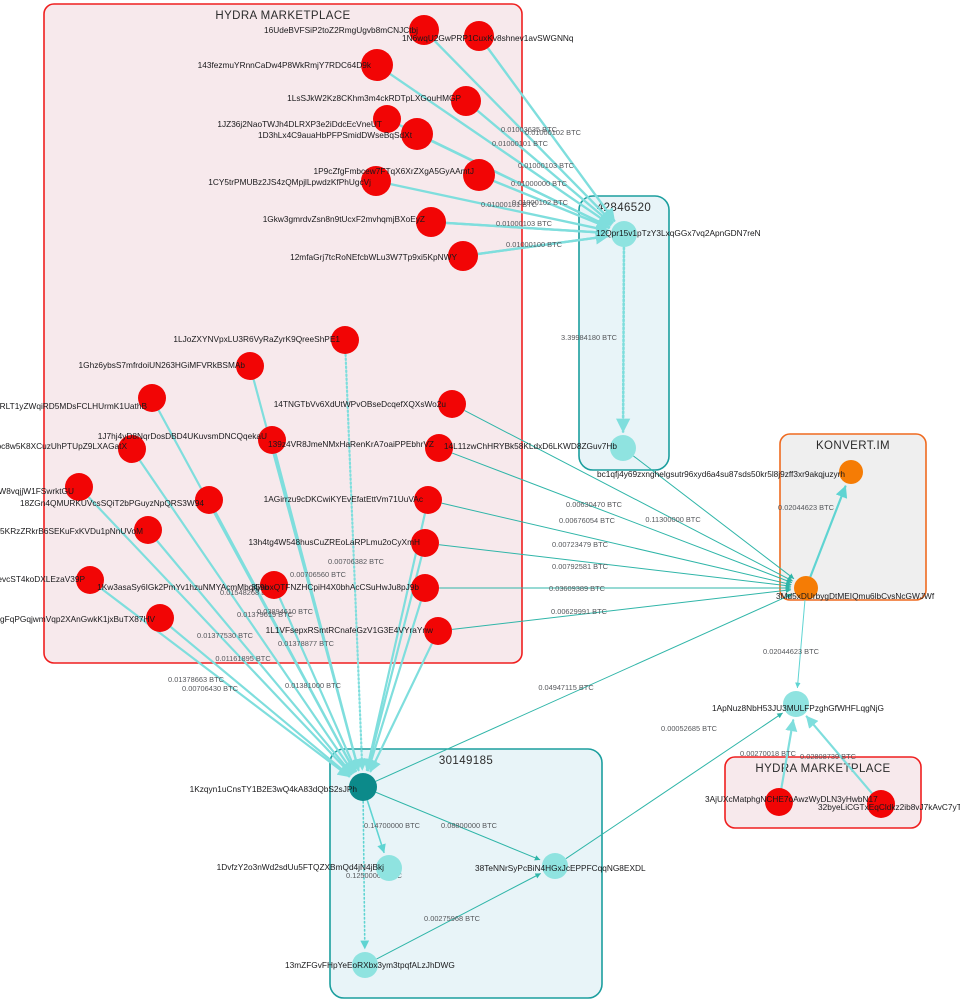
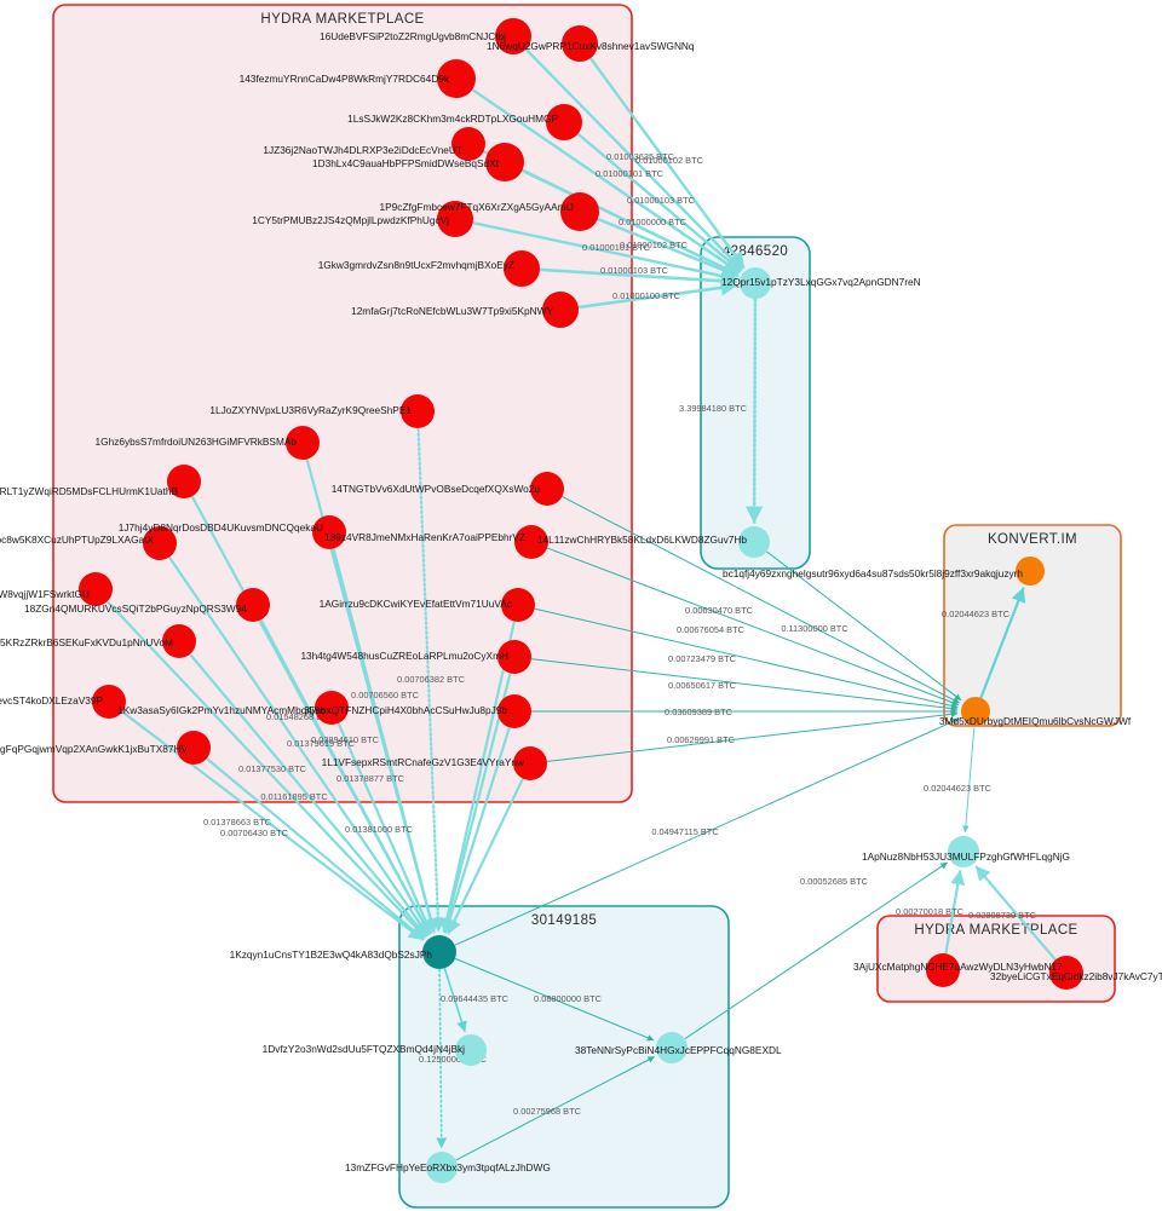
  HYDRA MARKETPLACE
  42846520
  KONVERT.IM
  30149185
  HYDA MARKETPLACE
  0.01000102 BTC
  0.01003635 BTC
  0.01000101 BTC
  0.01000103 BTC
  0.01000000 BTC
  0.01000102 BTC
  0.01000101 BTC
  0.01000103 BTC
  0.01000100 BTC
  3.39984180 BTC
  0.11300000 BTC
  0.00630470 BTC
  0.00676054 BTC
  0.00723479 BTC
- 0.00792581 BTC
+ 0.00650617 BTC
  0.03609389 BTC
  0.00629991 BTC
  0.02044623 BTC
  0.02044623 BTC
  0.00270018 BTC
  0.02808739 BTC
  0.08800000 BTC
- 0.14700000 BTC
+ 0.09644435 BTC
  0.00275968 BTC
  0.04947115 BTC
  0.00052685 BTC
  0.00706560 BTC
  0.01377530 BTC
  0.01548268
  0.01379619 BTC
  0.01378663 BTC
  0.01378877 BTC
  0.01161895 BTC
  0.00706382 BTC
  0.03894610 BTC
  0.00706430 BTC
  0.01381000 BTC
  16UdeBVFSiP2toZ2RmgUgvb8mCNJCtbj
  1N6wqU2GwPRP1CuxKv8shnev1avSWGNNq
  143fezmuYRnnCaDw4P8WkRmjY7RDC64D9k
  1LsSJkW2Kz8CKhm3m4ckRDTpLXGouHMGP
  1JZ36j2NaoTWJh4DLRXP3e2iDdcEcVneUT
  1D3hLx4C9auaHbPFPSmidDWseBqSdXt
  1P9cZfgFmbcew7FTqX6XrZXgA5GyAAmtJ
  1CY5trPMUBz2JS4zQMpjlLpwdzKfPhUgcVj
  1Gkw3gmrdvZsn8n9tUcxF2mvhqmjBXoEyZ
  12mfaGrj7tcRoNEfcbWLu3W7Tp9xi5KpNWY
  1LJoZXYNVpxLU3R6VyRaZyrK9QreeShPE1
  1Ghz6ybsS7mfrdoiUN263HGiMFVRkBSMAb
  RLT1yZWqiRD5MDsFCLHUrmK1UathB
  14TNGTbVv6XdUtWPvOBseDcqefXQXsWo2u
  1J7hj4yD8NqrDosDBD4UKuvsmDNCQqekaU
  c8w5K8XCuzUhPTUpZ9LXAGatX
  139z4VR8JmeNMxHaRenKrA7oaiPPEbhrVZ
  1AGirrzu9cDKCwiKYEvEfatEttVm71UuVAc
  18ZGn4QMURKUVcsSQiT2bPGuyzNpQRS3W94
  5KRzZRkrB6SEKuFxKVDu1pNnUVoM
  13h4tg4W548husCuZREoLaRPLmu2oCyXmH
  1Kw3asaSy6IGk2PmYv1hzuNMYAcmMbq4j9b
  35noxQTFNZHCpiH4X0bhAcCSuHwJu8pJ9b
  gFqPGqjwmVqp2XAnGwkK1jxBuTX87HV
  1L1VFsepxRSmtRCnafeGzV1G3E4VYraYnw
  12Qpr15v1pTzY3LxqGGx7vq2ApnGDN7reN
  14L11zwChHRYBk58KLdxD6LKWD8ZGuv7Hb
  bc1qfj4y69zxnghelgsutr96xyd6a4su87sds50kr5l8j9zff3xr9akqjuzyrh
  3Md5xDUrbygDtMEIQmu6lbCvsNcGWJWf
  1ApNuz8NbH53JU3MULFPzghGfWHFLqgNjG
  3AjUXcMatphgNCHE7oAwzWyDLN3yHwbN17
  32byeLiCGTxEqCldkz2ib8vJ7kAvC7yT
  1Kzqyn1uCnsTY1B2E3wQ4kA83dQbS2sJPh
  1DvfzY2o3nWd2sdUu5FTQZXBmQd4jN4jBkj
  38TeNNrSyPcBiN4HGxJcEPPFCqqNG8EXDL
  13mZFGvFHpYeEoRXbx3ym3tpqfALzJhDWG
